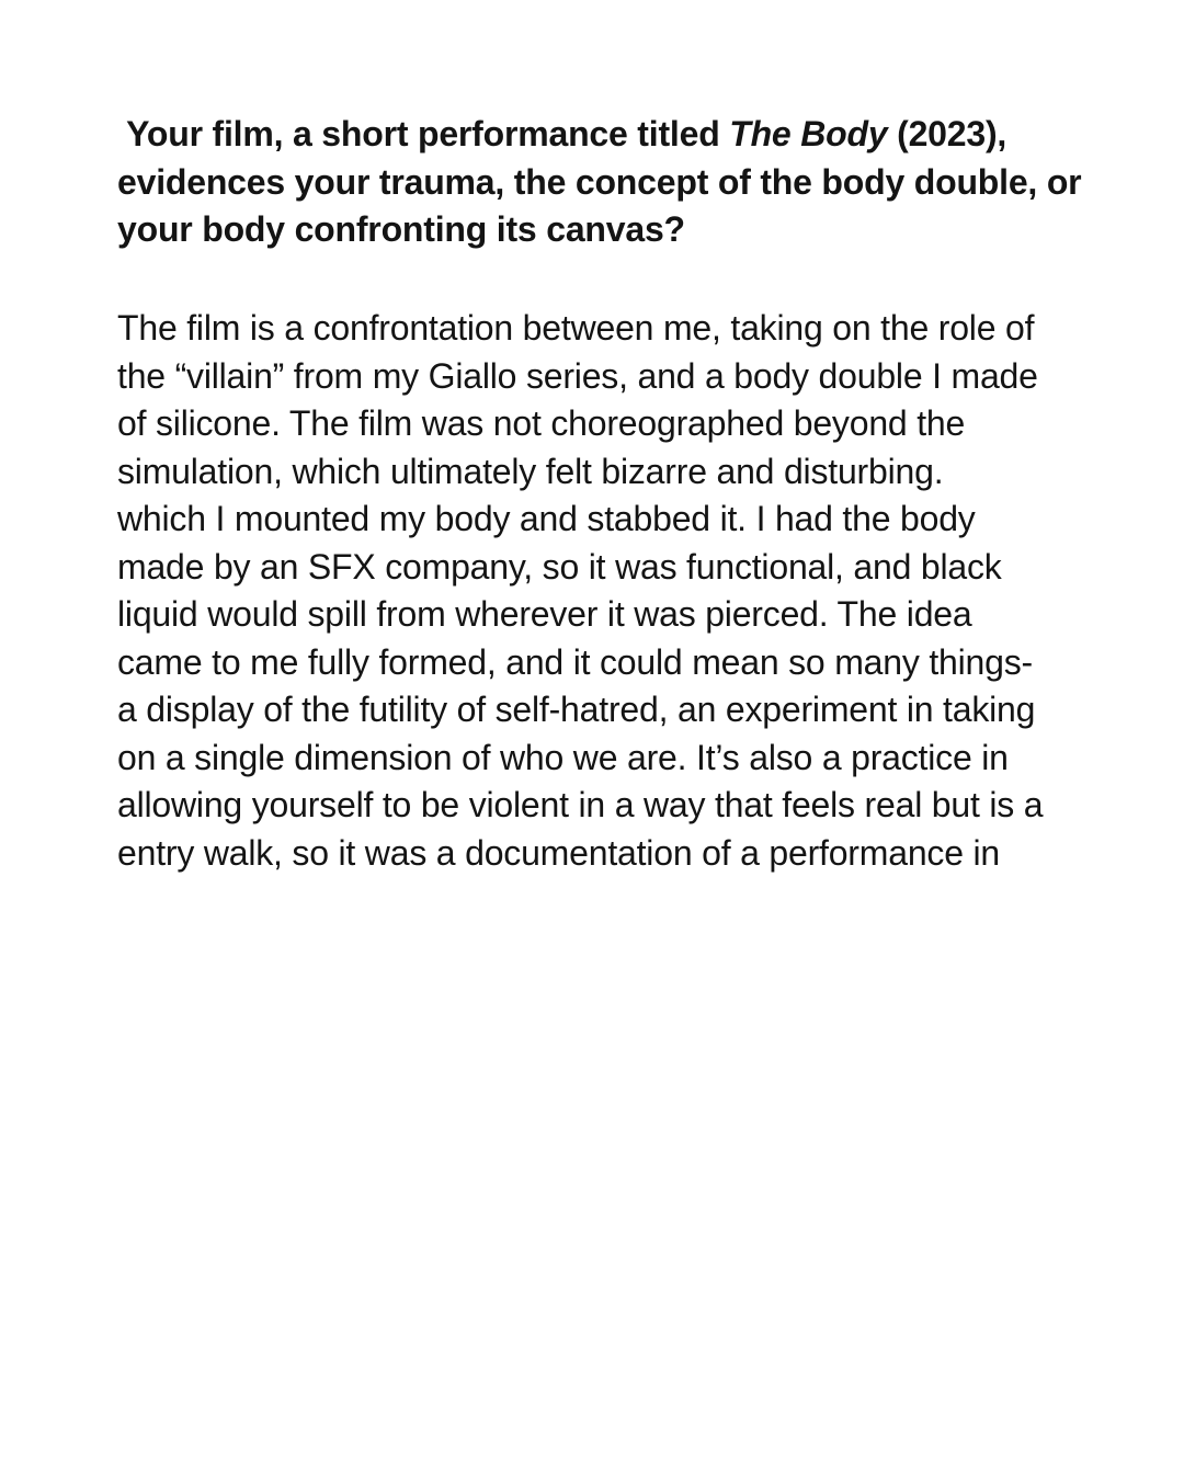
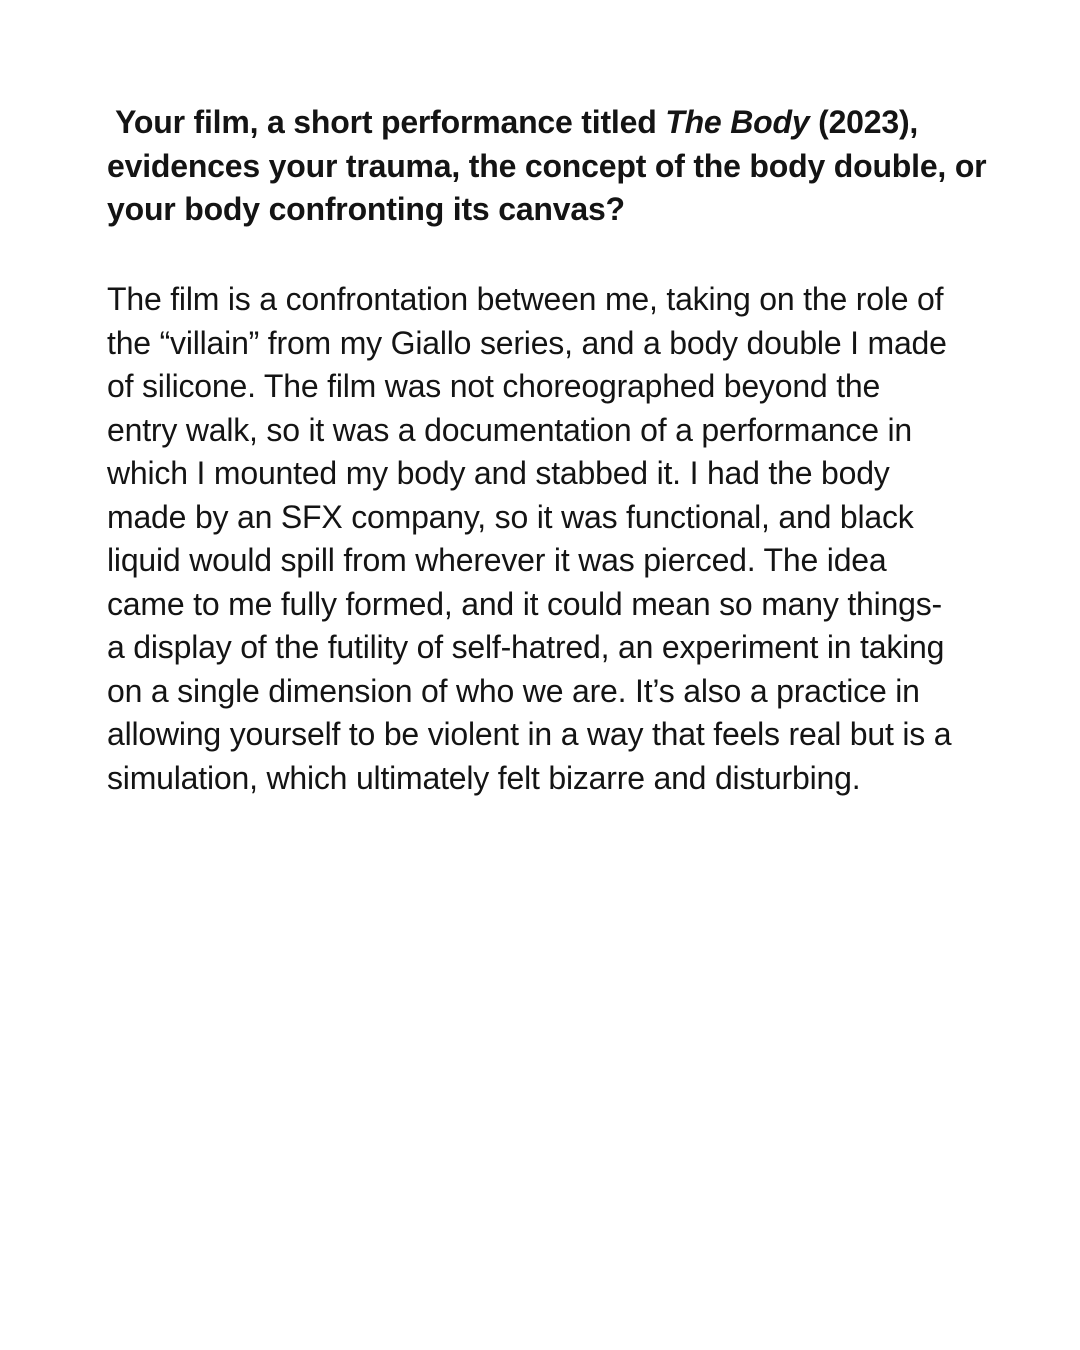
  Your film, a short performance titled The Body (2023),
  evidences your trauma, the concept of the body double, or
  your body confronting its canvas?
  The film is a confrontation between me, taking on the role of
  the “villain” from my Giallo series, and a body double I made
  of silicone. The film was not choreographed beyond the
- simulation, which ultimately felt bizarre and disturbing.
+ entry walk, so it was a documentation of a performance in
  which I mounted my body and stabbed it. I had the body
  made by an SFX company, so it was functional, and black
  liquid would spill from wherever it was pierced. The idea
  came to me fully formed, and it could mean so many things-
  a display of the futility of self-hatred, an experiment in taking
  on a single dimension of who we are. It’s also a practice in
  allowing yourself to be violent in a way that feels real but is a
- entry walk, so it was a documentation of a performance in
+ simulation, which ultimately felt bizarre and disturbing.
